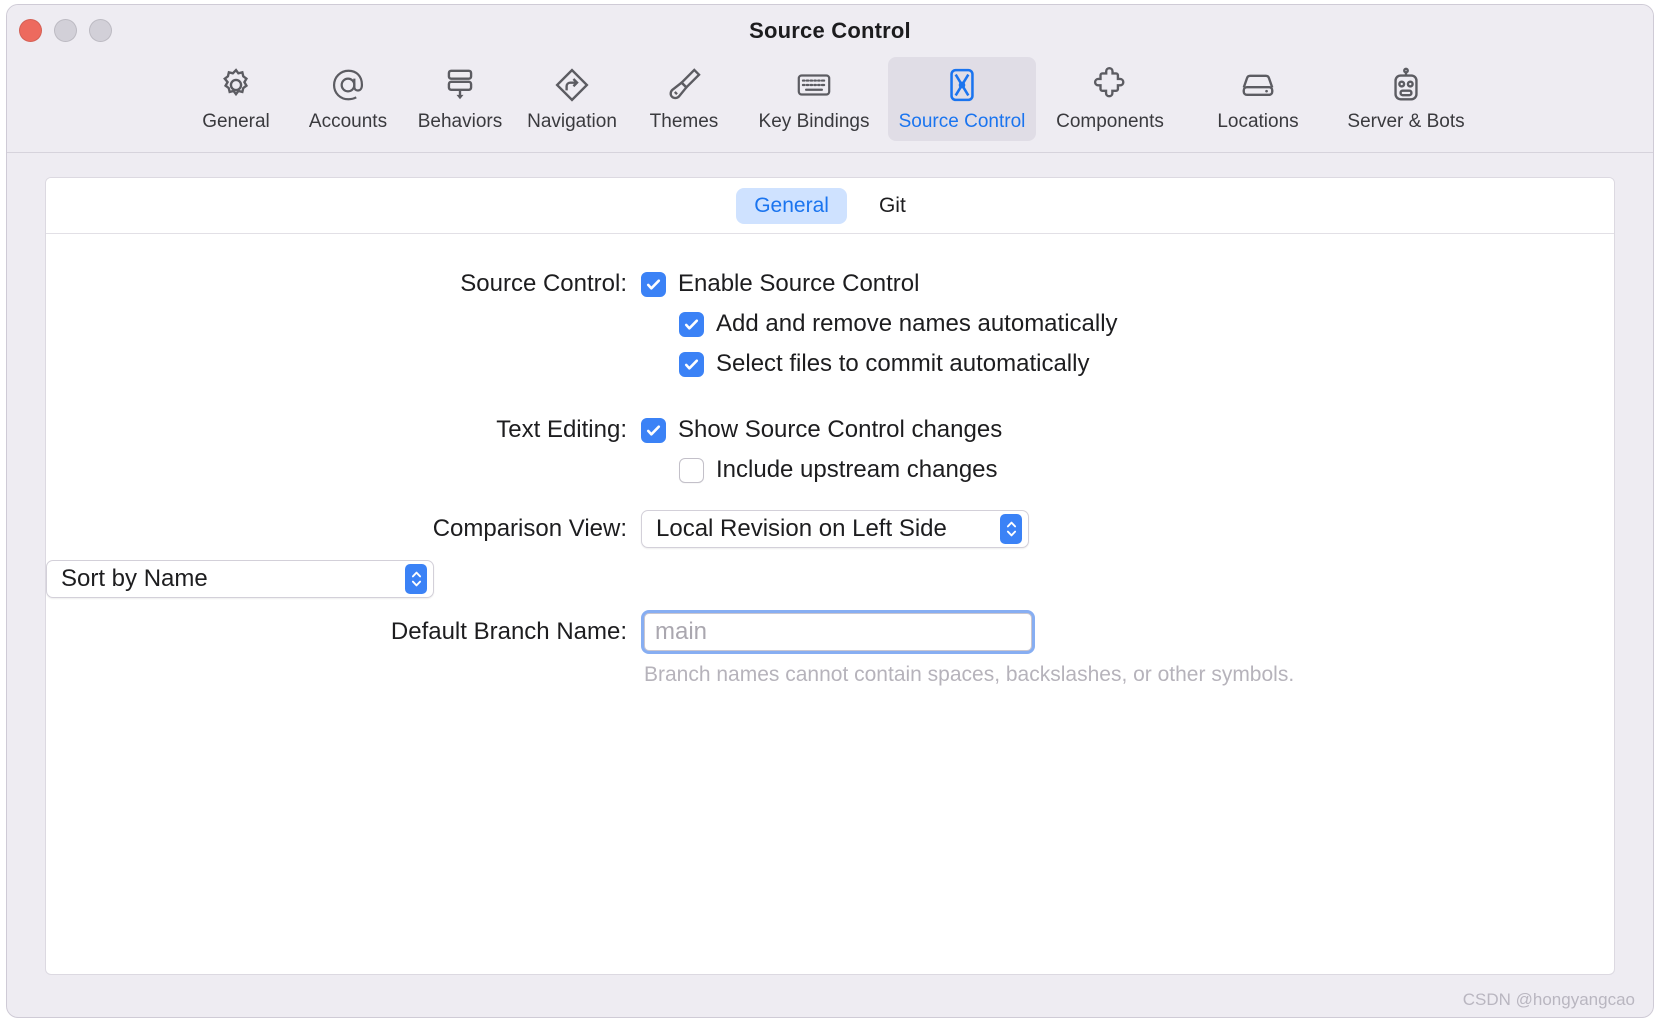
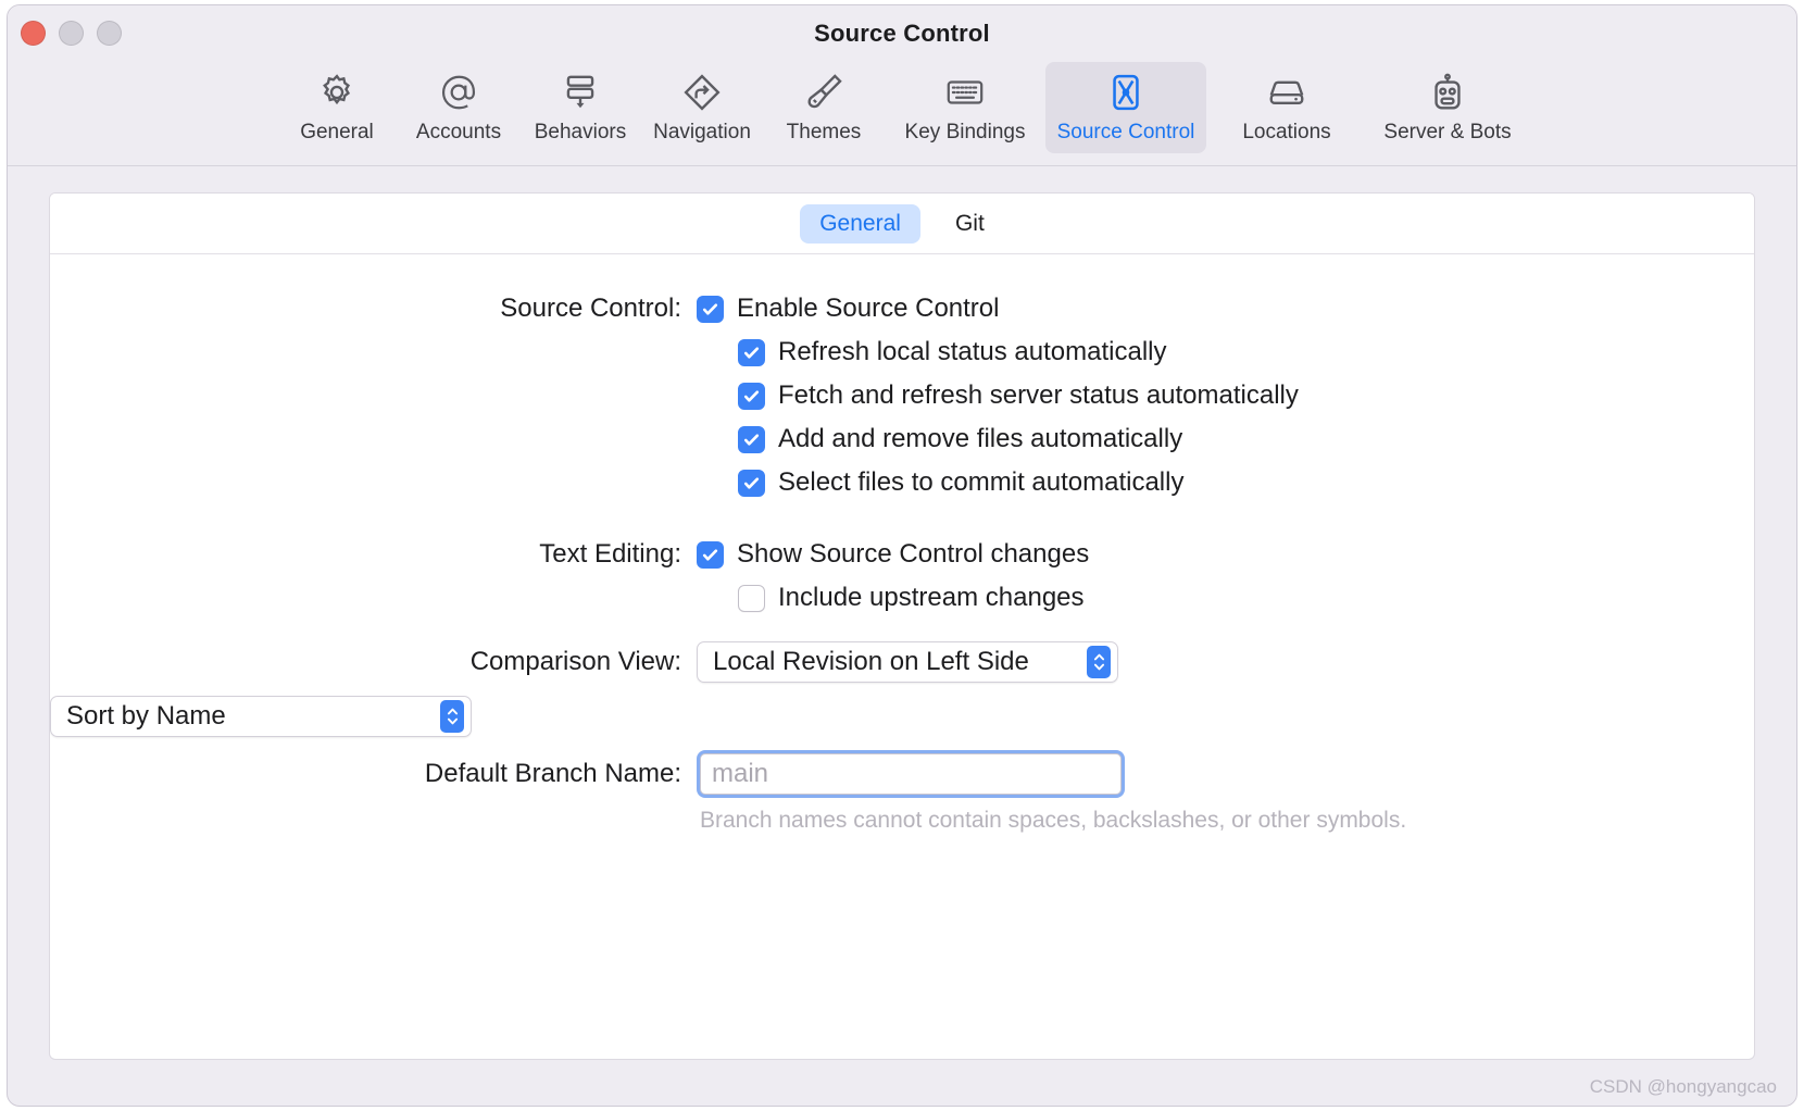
  Source Control
  General
  Accounts
  Behaviors
  Navigation
  Themes
  Key Bindings
  Source Control
- Components
  Locations
  Server & Bots
  General
  Git
  Source Control:
  Enable Source Control
+ Refresh local status automatically
+ Fetch and refresh server status automatically
- Add and remove names automatically
+ Add and remove files automatically
  Select files to commit automatically
  Text Editing:
  Show Source Control changes
  Include upstream changes
  Comparison View:
  Local Revision on Left Side
  Sort by Name
  Default Branch Name:
  main
  Branch names cannot contain spaces, backslashes, or other symbols.
  CSDN @hongyangcao
